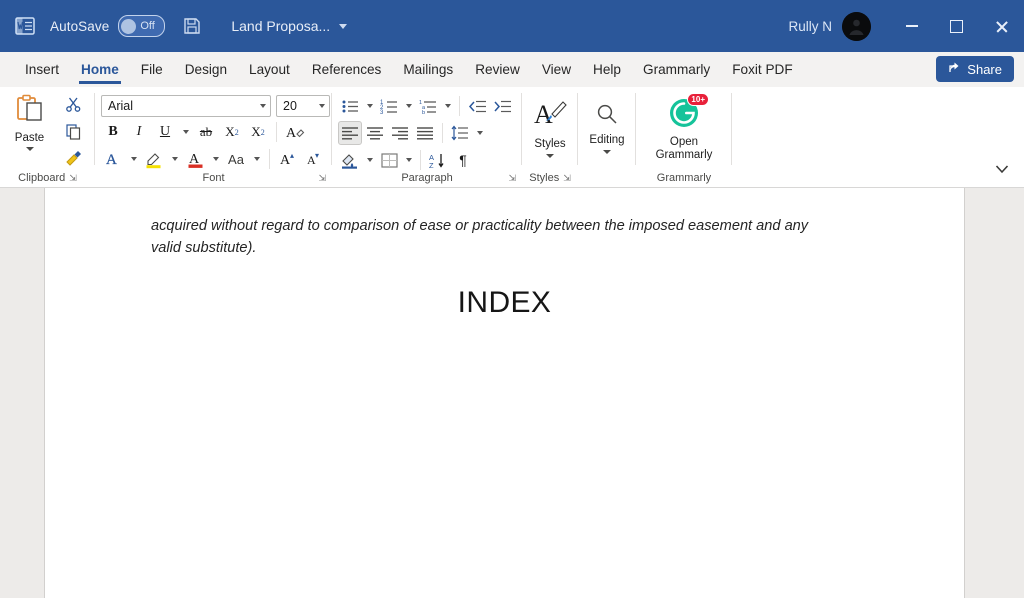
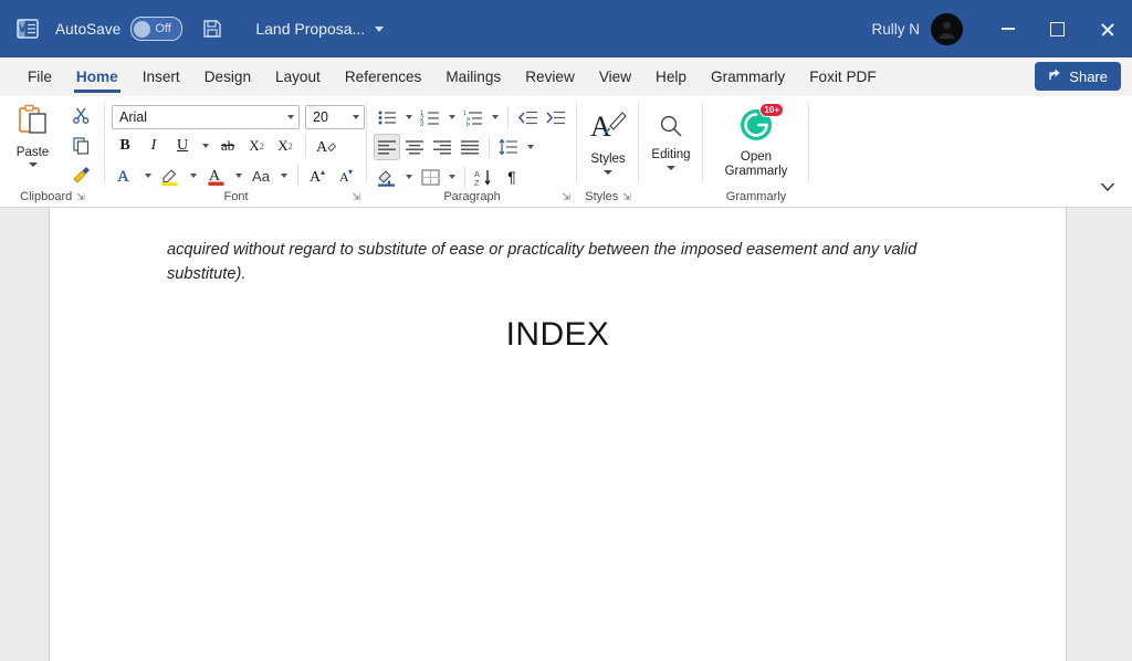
  AutoSave
  Off
  Land Proposa...
  Rully N
- Insert
+ File
  Home
- File
+ Insert
  Design
  Layout
  References
  Mailings
  Review
  View
  Help
  Grammarly
  Foxit PDF
  Share
  Paste
  Clipboard
  ⇲
  Arial
  20
  B
  I
  U
  ab
  X
  2
  X
  2
  A
  A
  A
  Aa
  A
  ▴
  A
  ▾
  Font
  ⇲
  A
  Z
  ¶
  Paragraph
  ⇲
  A
  Styles
  Styles
  ⇲
  Editing
  10+
  Open
  Grammarly
  Grammarly
- acquired without regard to comparison of ease or practicality between the imposed easement and any valid substitute).
+ acquired without regard to substitute of ease or practicality between the imposed easement and any valid substitute).
  INDEX
